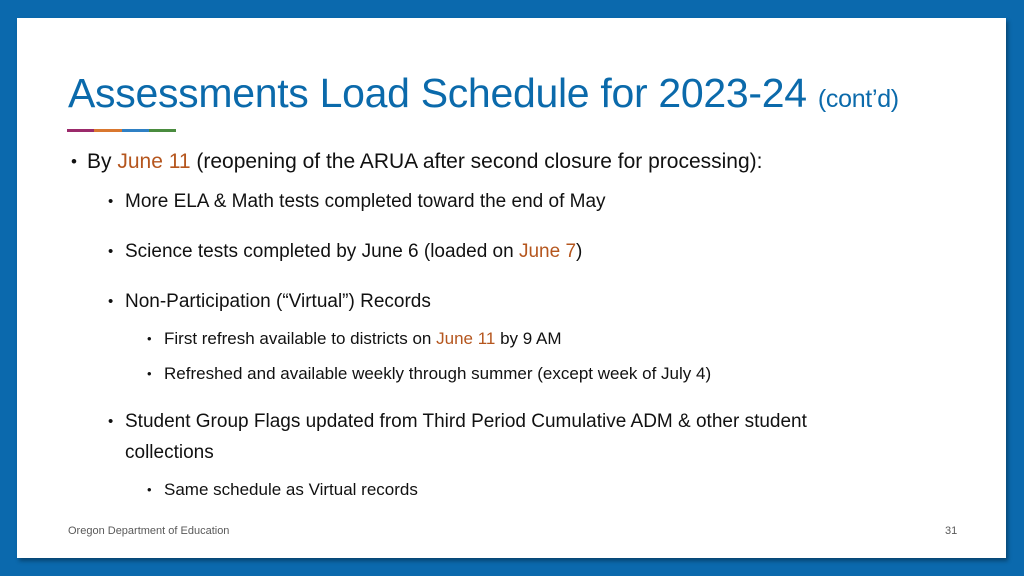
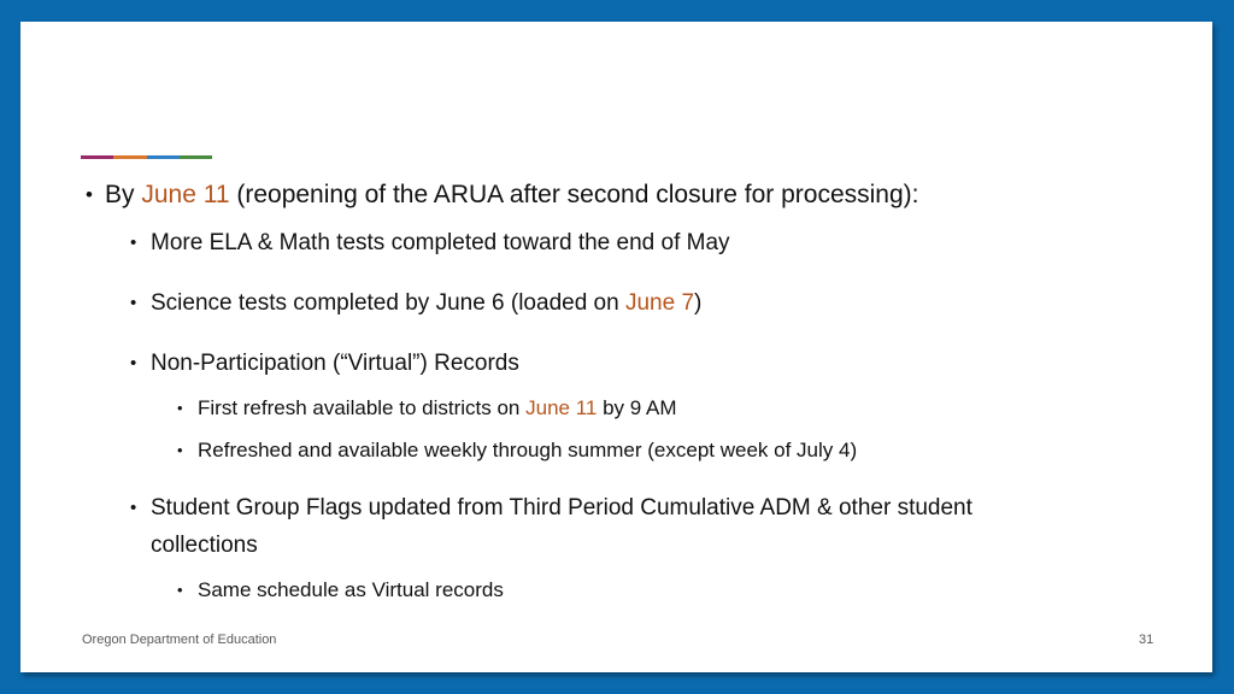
- Assessments Load Schedule for 2023-24 (cont’d)
  •
  By June 11 (reopening of the ARUA after second closure for processing):
  •
  More ELA & Math tests completed toward the end of May
  •
  Science tests completed by June 6 (loaded on June 7)
  •
  Non-Participation (“Virtual”) Records
  •
  First refresh available to districts on June 11 by 9 AM
  •
  Refreshed and available weekly through summer (except week of July 4)
  •
  Student Group Flags updated from Third Period Cumulative ADM & other student
  collections
  •
  Same schedule as Virtual records
  Oregon Department of Education
  31
